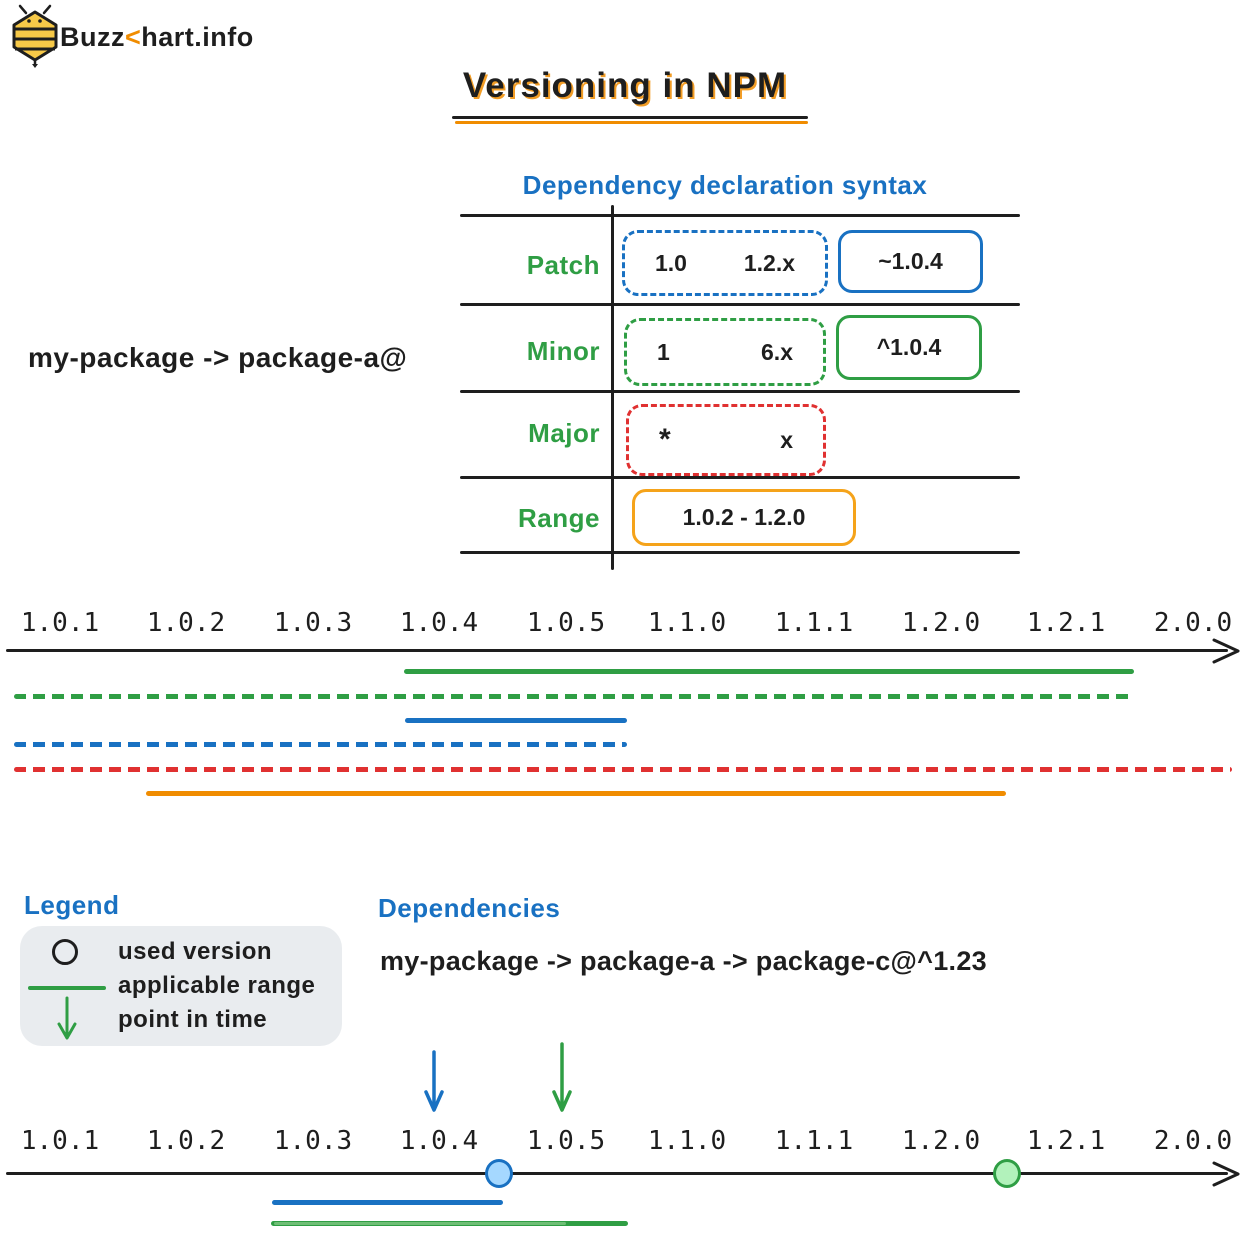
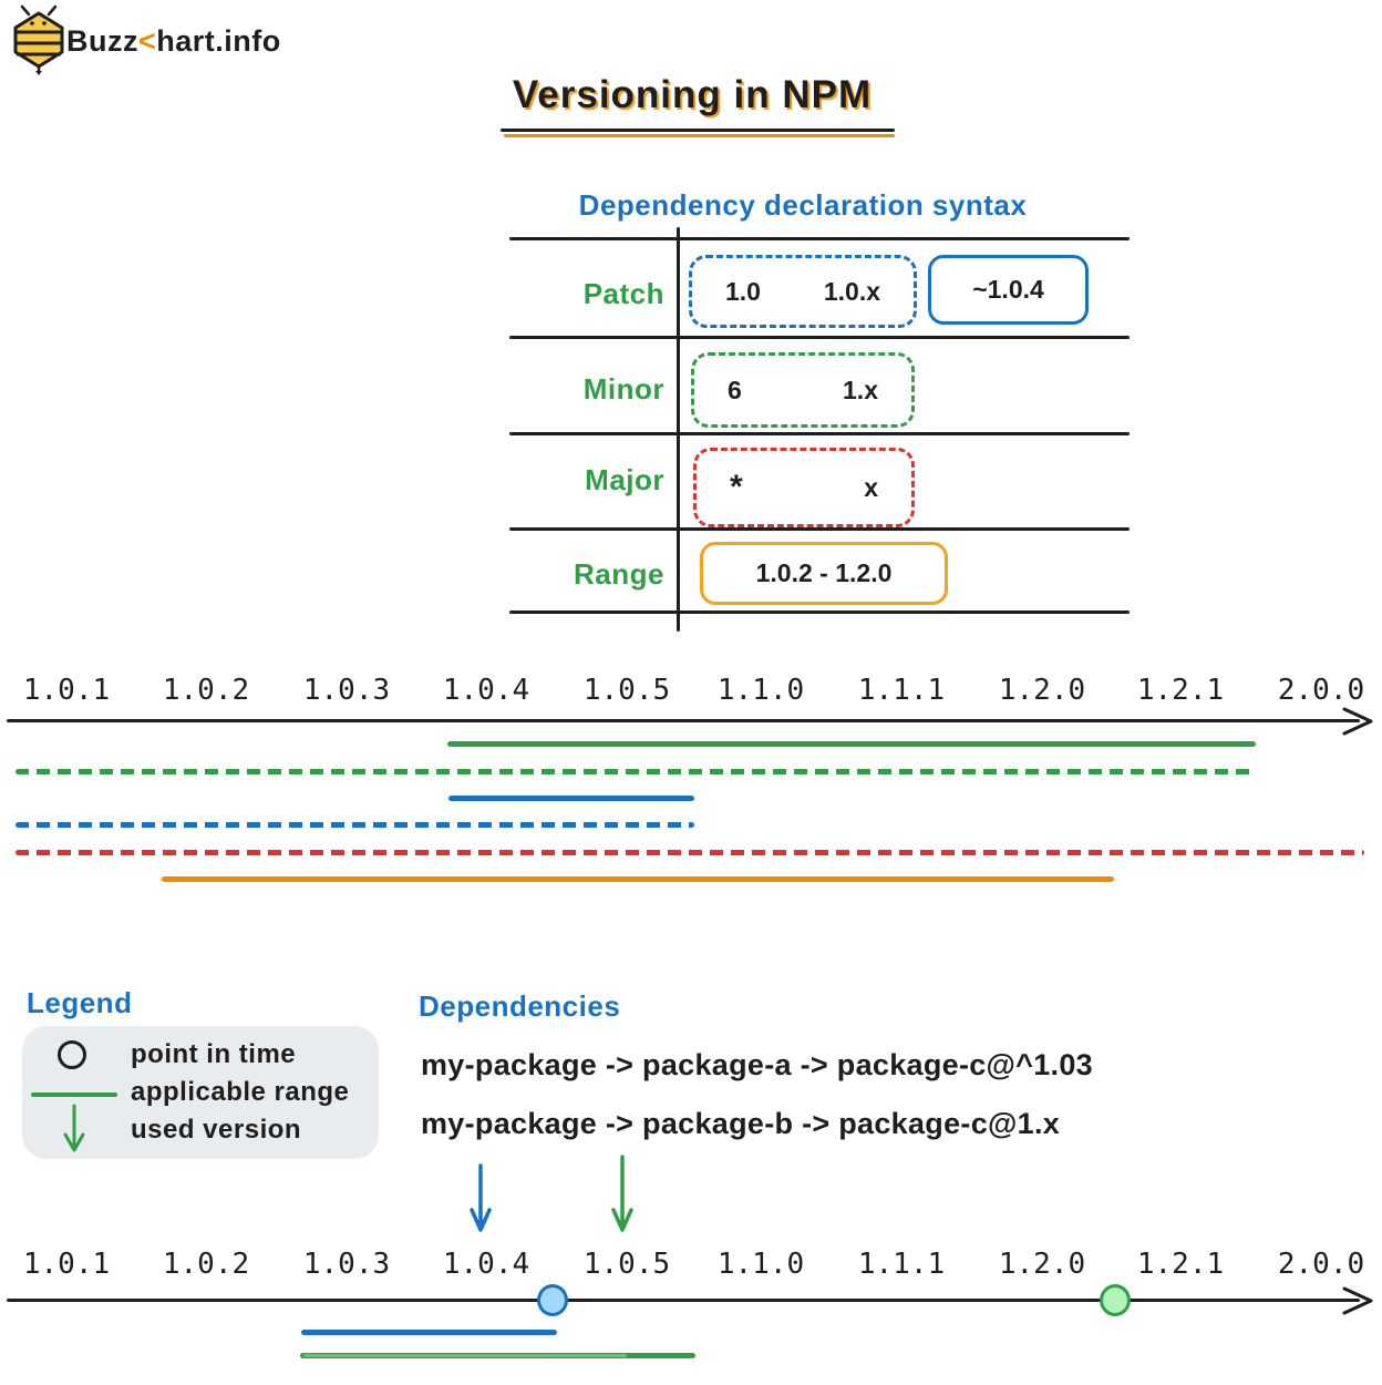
  Buzz<hart.info
  Versioning in NPM
  Dependency declaration syntax
  Patch
  1.0
- 1.2.x
+ 1.0.x
  ~1.0.4
  Minor
- 1
+ 6
- 6.x
+ 1.x
- ^1.0.4
  Major
  *
  x
  Range
  1.0.2 - 1.2.0
- my-package -> package-a@
  1.0.1
  1.0.2
  1.0.3
  1.0.4
  1.0.5
  1.1.0
  1.1.1
  1.2.0
  1.2.1
  2.0.0
  Legend
- used version
+ point in time
  applicable range
- point in time
+ used version
  Dependencies
- my-package -> package-a -> package-c@^1.23
+ my-package -> package-a -> package-c@^1.03
+ my-package -> package-b -> package-c@1.x
  1.0.1
  1.0.2
  1.0.3
  1.0.4
  1.0.5
  1.1.0
  1.1.1
  1.2.0
  1.2.1
  2.0.0
